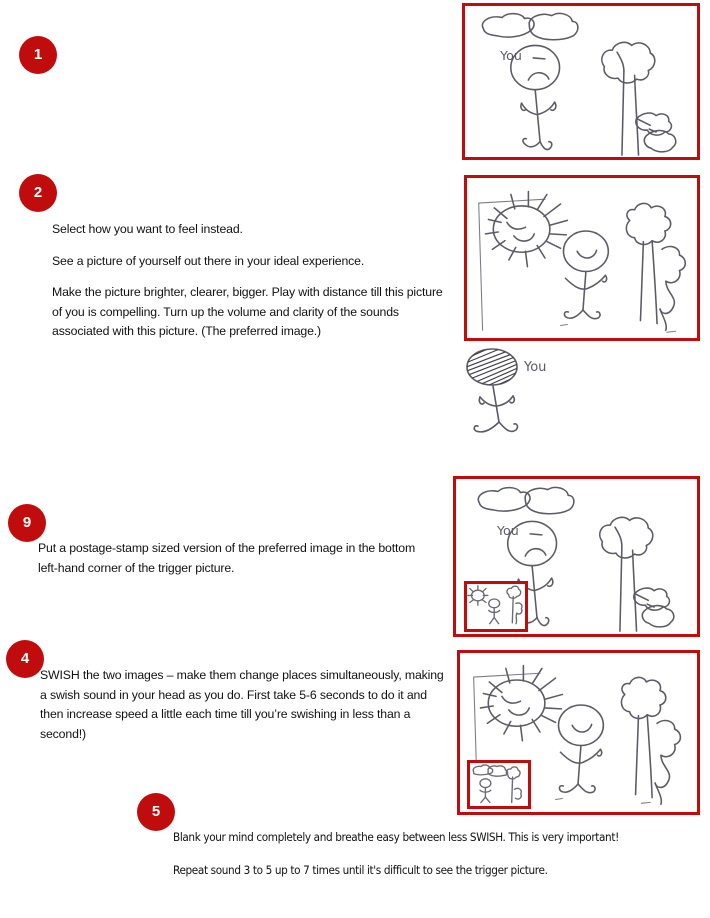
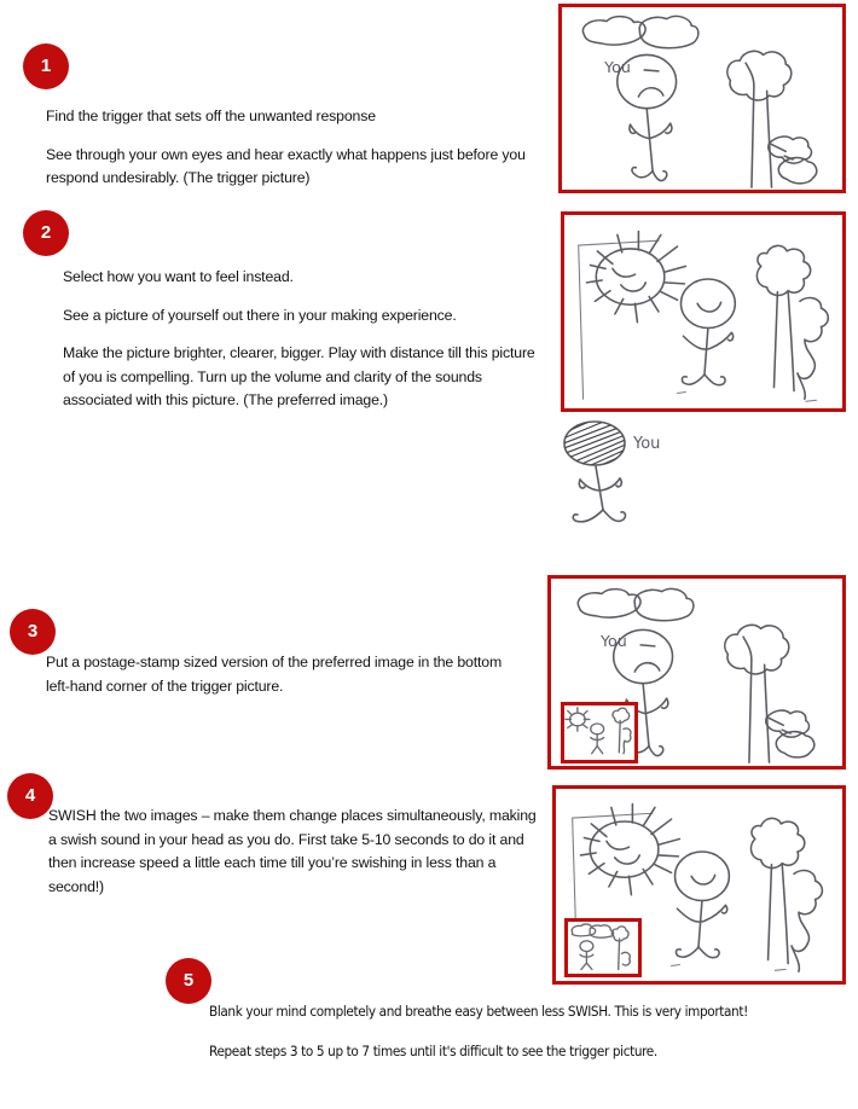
  1
+ Find the trigger that sets off the unwanted response
+ See through your own eyes and hear exactly what happens just before you respond undesirably. (The trigger picture)
  You
  2
  Select how you want to feel instead.
- See a picture of yourself out there in your ideal experience.
+ See a picture of yourself out there in your making experience.
  Make the picture brighter, clearer, bigger. Play with distance till this picture of you is compelling. Turn up the volume and clarity of the sounds associated with this picture. (The preferred image.)
  You
- 9
+ 3
  Put a postage-stamp sized version of the preferred image in the bottom left-hand corner of the trigger picture.
  You
  4
- SWISH the two images – make them change places simultaneously, making a swish sound in your head as you do. First take 5-6 seconds to do it and then increase speed a little each time till you’re swishing in less than a second!)
+ SWISH the two images – make them change places simultaneously, making a swish sound in your head as you do. First take 5-10 seconds to do it and then increase speed a little each time till you’re swishing in less than a second!)
  5
  Blank your mind completely and breathe easy between less SWISH. This is very important!
- Repeat sound 3 to 5 up to 7 times until it's difficult to see the trigger picture.
+ Repeat steps 3 to 5 up to 7 times until it's difficult to see the trigger picture.
